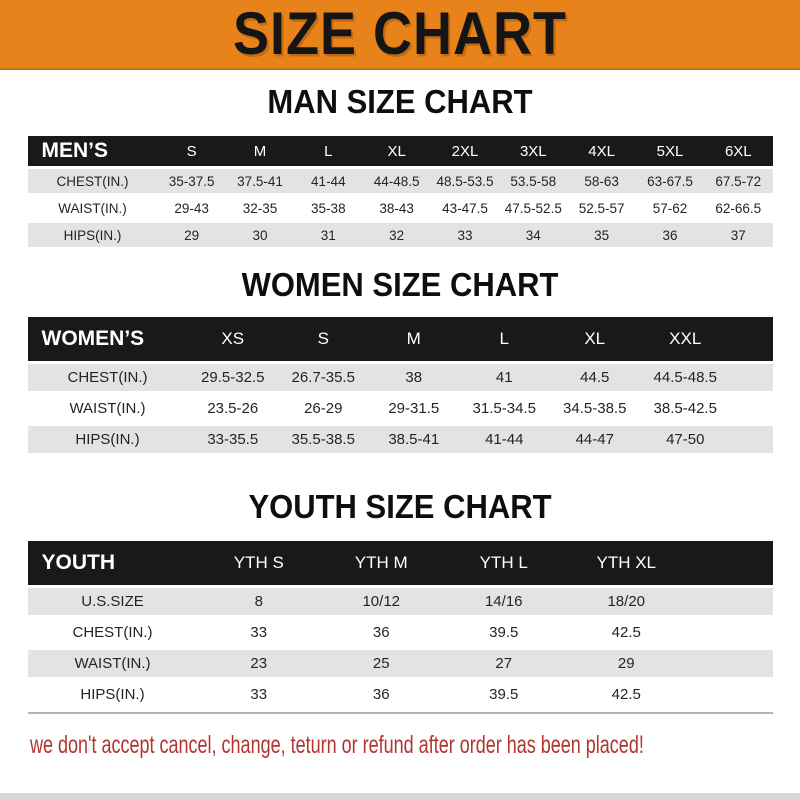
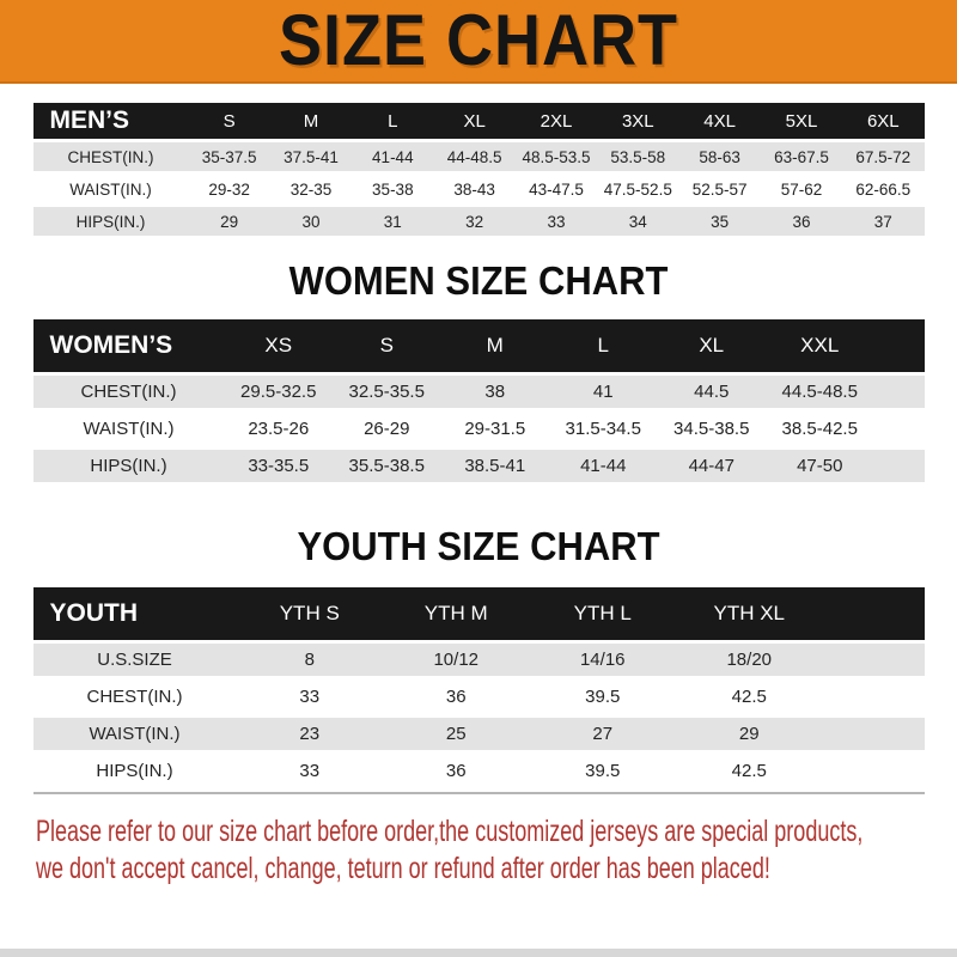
  SIZE CHART
- MAN SIZE CHART
  MEN’S
  S
  M
  L
  XL
  2XL
  3XL
  4XL
  5XL
  6XL
  CHEST(IN.)
  35-37.5
  37.5-41
  41-44
  44-48.5
  48.5-53.5
  53.5-58
  58-63
  63-67.5
  67.5-72
  WAIST(IN.)
- 29-43
+ 29-32
  32-35
  35-38
  38-43
  43-47.5
  47.5-52.5
  52.5-57
  57-62
  62-66.5
  HIPS(IN.)
  29
  30
  31
  32
  33
  34
  35
  36
  37
  WOMEN SIZE CHART
  WOMEN’S
  XS
  S
  M
  L
  XL
  XXL
  CHEST(IN.)
  29.5-32.5
- 26.7-35.5
+ 32.5-35.5
  38
  41
  44.5
  44.5-48.5
  WAIST(IN.)
  23.5-26
  26-29
  29-31.5
  31.5-34.5
  34.5-38.5
  38.5-42.5
  HIPS(IN.)
  33-35.5
  35.5-38.5
  38.5-41
  41-44
  44-47
  47-50
  YOUTH SIZE CHART
  YOUTH
  YTH S
  YTH M
  YTH L
  YTH XL
  U.S.SIZE
  8
  10/12
  14/16
  18/20
  CHEST(IN.)
  33
  36
  39.5
  42.5
  WAIST(IN.)
  23
  25
  27
  29
  HIPS(IN.)
  33
  36
  39.5
  42.5
+ Please refer to our size chart before order,the customized jerseys are special products,
  we don't accept cancel, change, teturn or refund after order has been placed!
